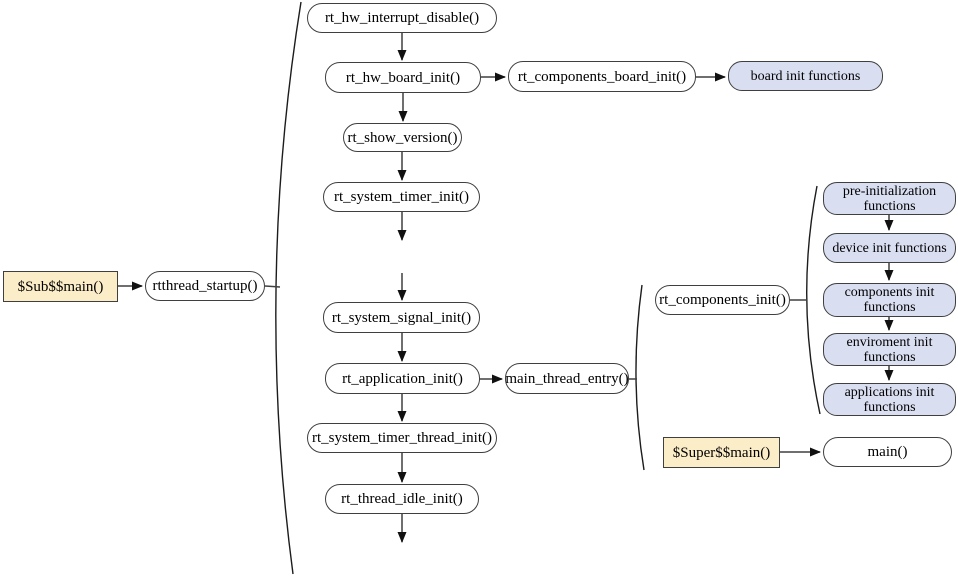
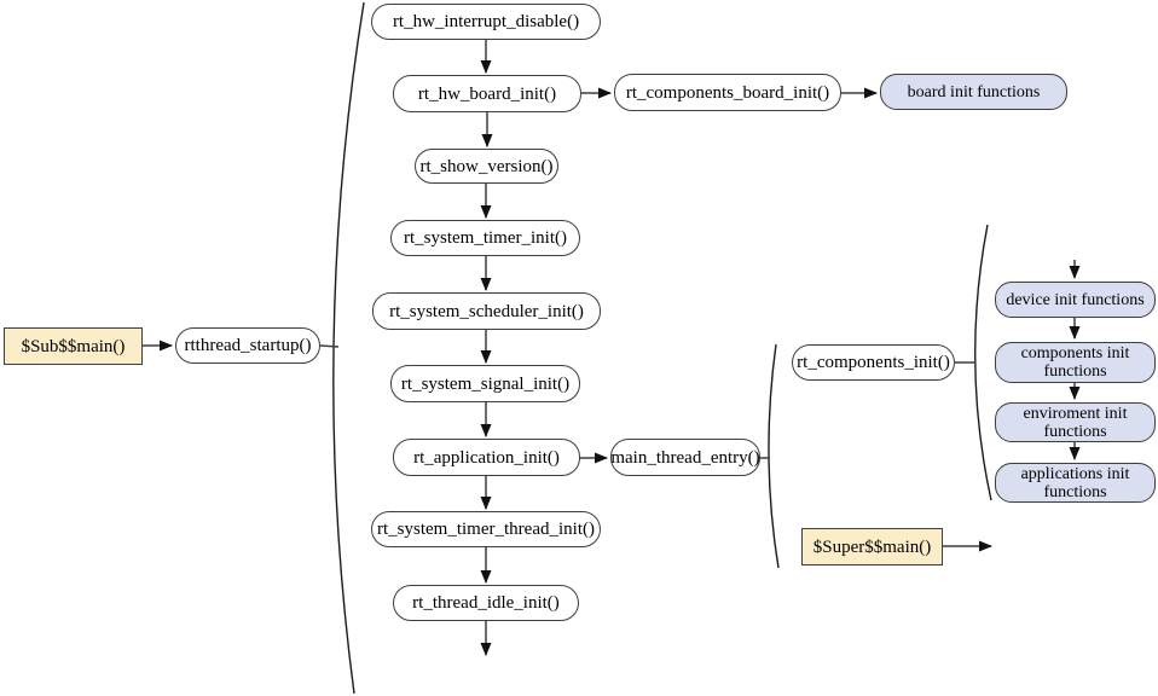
  $Sub$$main()
  rtthread_startup()
  rt_hw_interrupt_disable()
  rt_hw_board_init()
  rt_components_board_init()
  board init functions
  rt_show_version()
  rt_system_timer_init()
+ rt_system_scheduler_init()
  rt_system_signal_init()
  rt_application_init()
  main_thread_entry()
  rt_system_timer_thread_init()
  rt_thread_idle_init()
  rt_components_init()
- pre-initialization functions
  device init functions
  components init functions
  enviroment init functions
  applications init functions
  $Super$$main()
- main()
